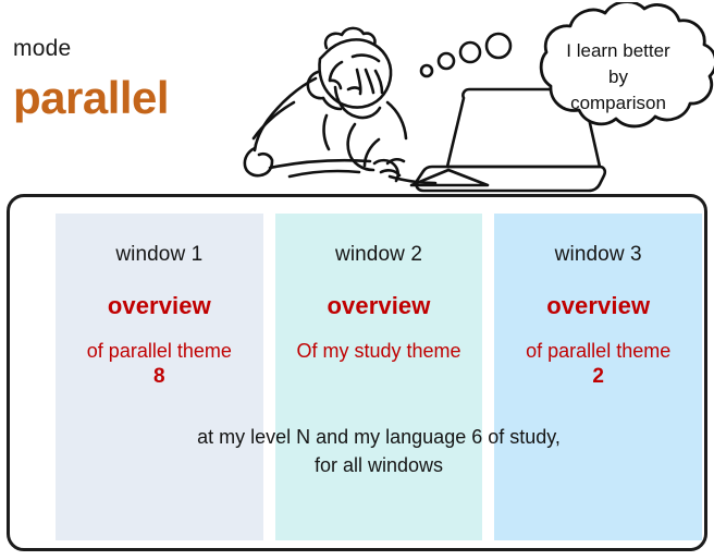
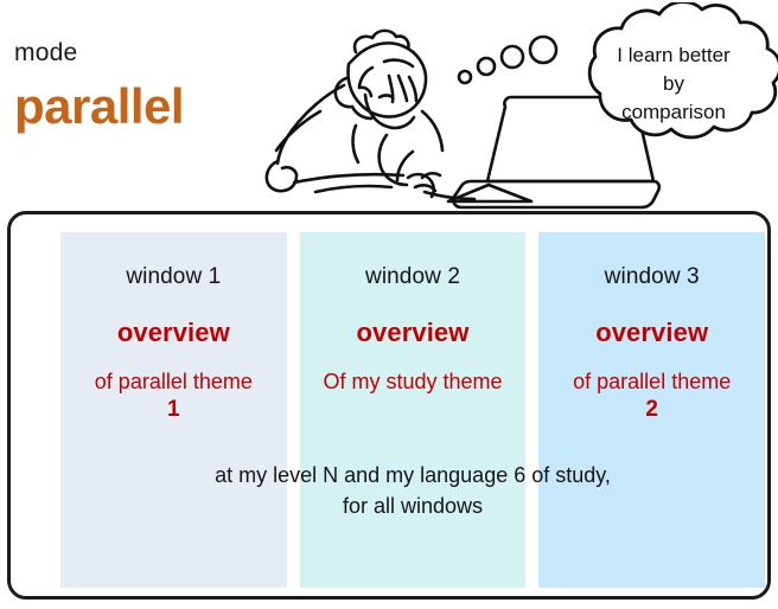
  mode
  parallel
  I learn better
  by
  comparison
  window 1
  overview
  of parallel theme
- 8
+ 1
  window 2
  overview
  Of my study theme
  window 3
  overview
  of parallel theme
  2
  at my level N and my language 6 of study,
  for all windows
